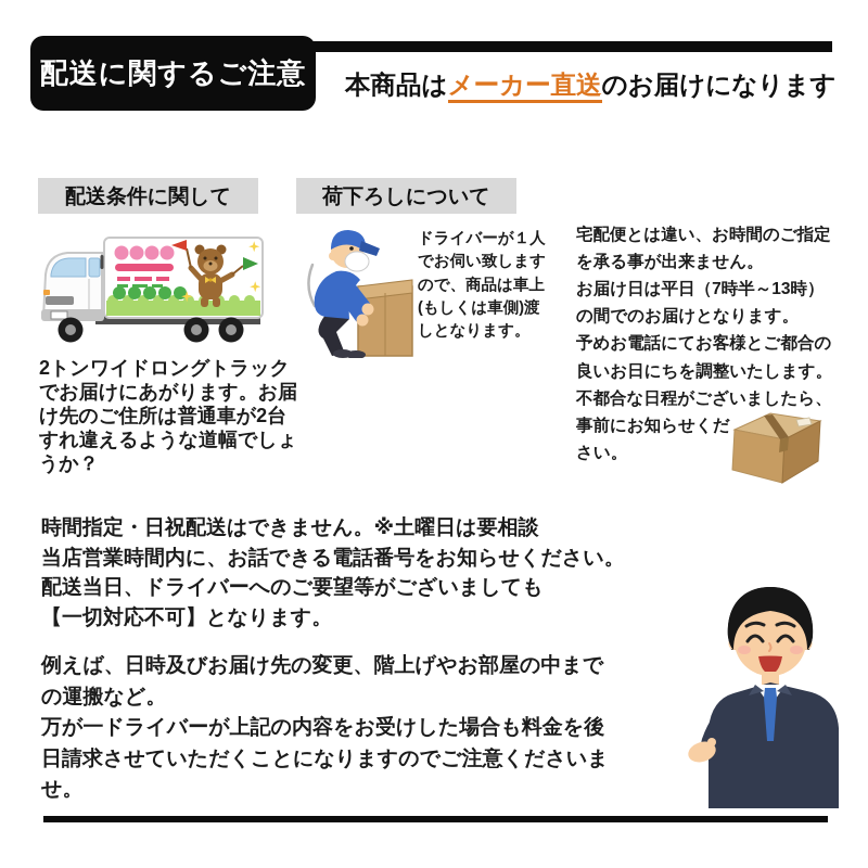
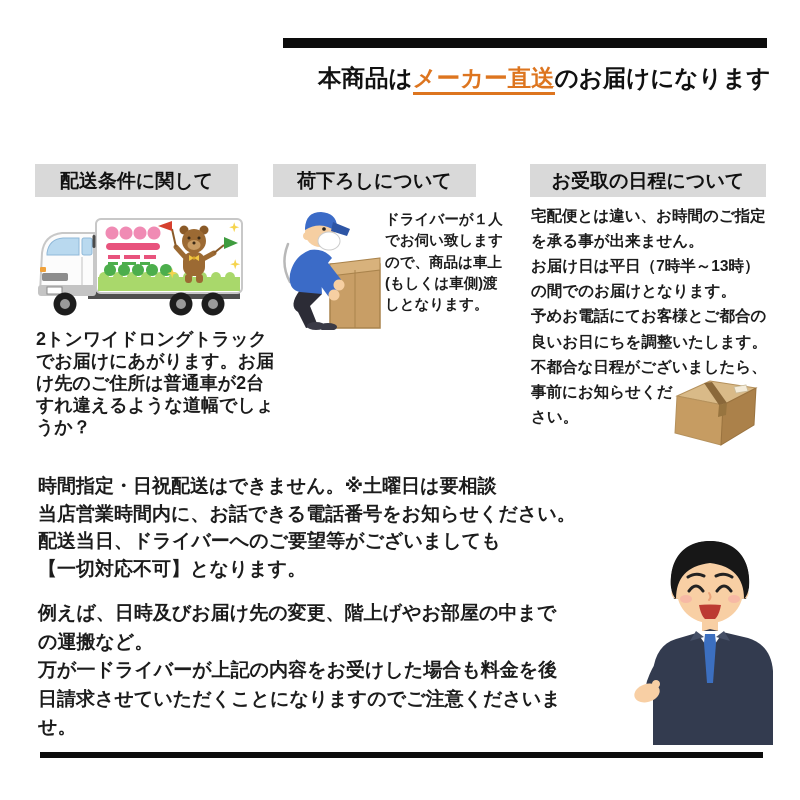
- 配送に関するご注意
  本商品はメーカー直送のお届けになります
  配送条件に関して
  荷下ろしについて
+ お受取の日程について
  2トンワイドロングトラック
  でお届けにあがります。お届
  け先のご住所は普通車が2台
  すれ違えるような道幅でしょ
  うか？
  ドライバーが１人
  でお伺い致します
  ので、商品は車上
  (もしくは車側)渡
  しとなります。
  宅配便とは違い、お時間のご指定
  を承る事が出来ません。
  お届け日は平日（7時半～13時）
  の間でのお届けとなります。
  予めお電話にてお客様とご都合の
  良いお日にちを調整いたします。
  不都合な日程がございましたら、
  事前にお知らせくだ
  さい。
  時間指定・日祝配送はできません。※土曜日は要相談
  当店営業時間内に、お話できる電話番号をお知らせください。
  配送当日、ドライバーへのご要望等がございましても
  【一切対応不可】となります。
  例えば、日時及びお届け先の変更、階上げやお部屋の中まで
  の運搬など。
  万が一ドライバーが上記の内容をお受けした場合も料金を後
  日請求させていただくことになりますのでご注意くださいま
  せ。
